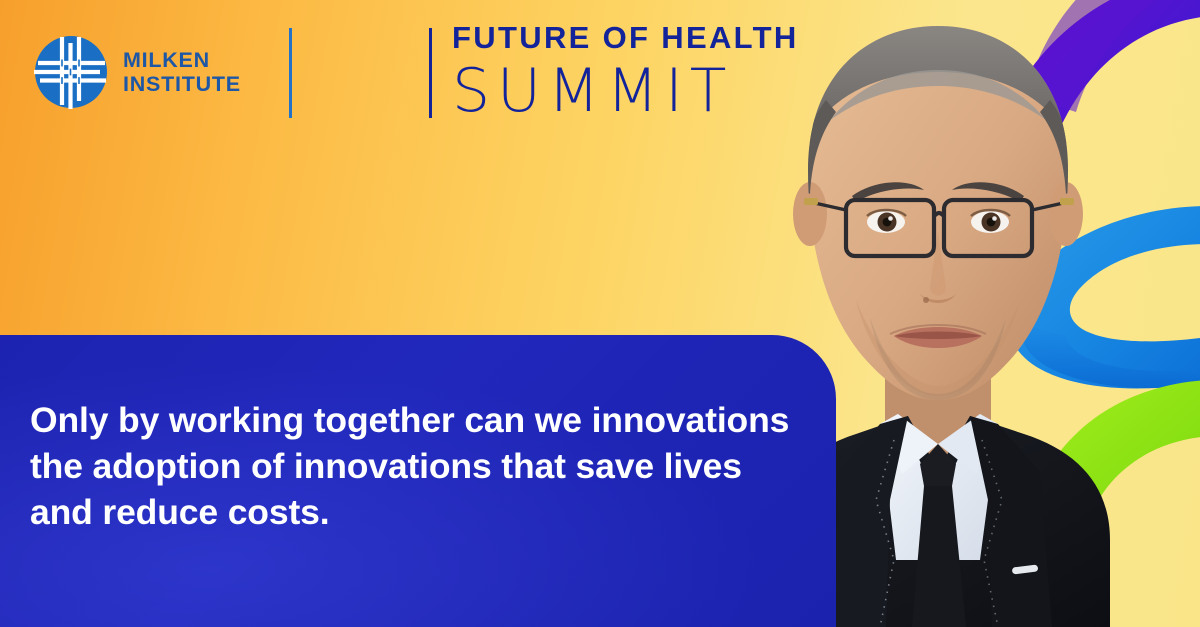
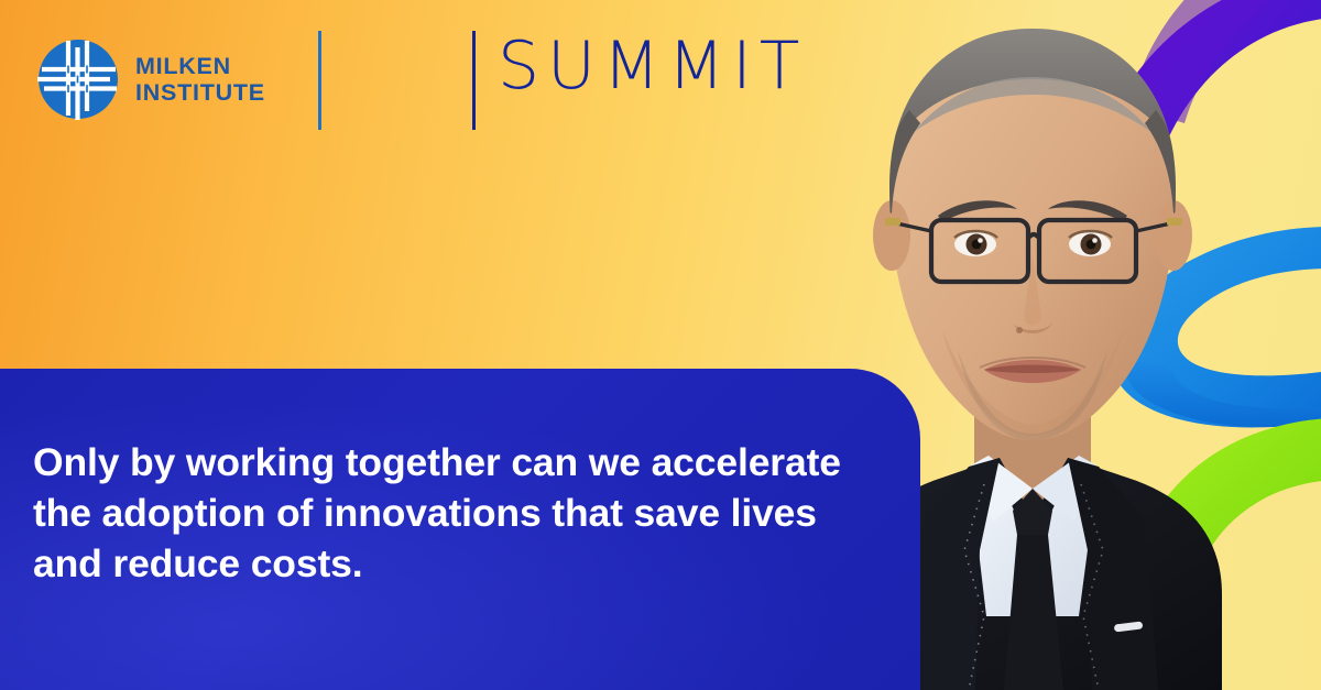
  MILKEN
  INSTITUTE
- FUTURE OF HEALTH
  SUMMIT
- Only by working together can we innovations the adoption of innovations that save lives and reduce costs.
+ Only by working together can we accelerate the adoption of innovations that save lives and reduce costs.
